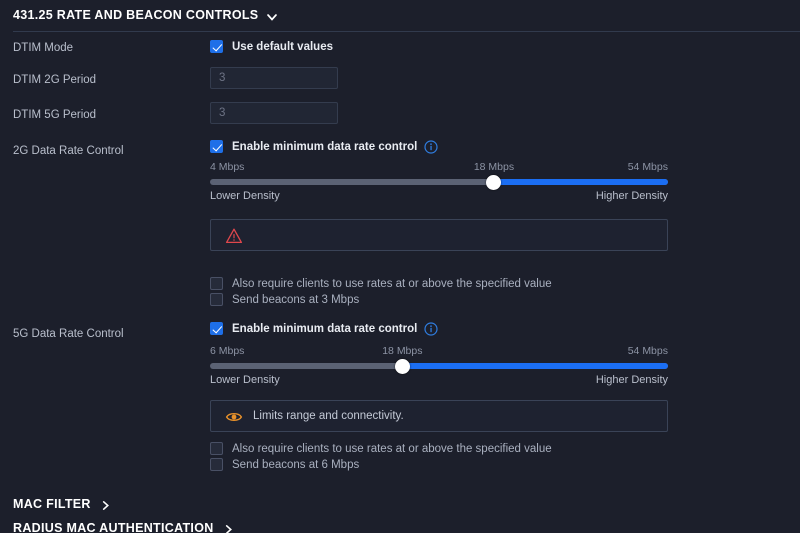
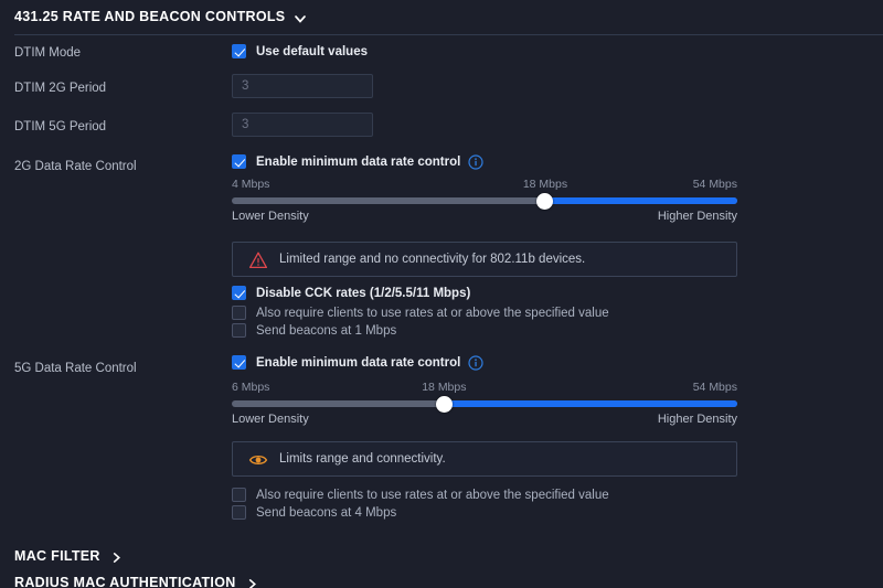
  431.25 RATE AND BEACON CONTROLS
  DTIM Mode
  Use default values
  DTIM 2G Period
  3
  DTIM 5G Period
  3
  2G Data Rate Control
  Enable minimum data rate control
  4 Mbps
  18 Mbps
  54 Mbps
  Lower Density
  Higher Density
+ Limited range and no connectivity for 802.11b devices.
+ Disable CCK rates (1/2/5.5/11 Mbps)
  Also require clients to use rates at or above the specified value
- Send beacons at 3 Mbps
+ Send beacons at 1 Mbps
  5G Data Rate Control
  Enable minimum data rate control
  6 Mbps
  18 Mbps
  54 Mbps
  Lower Density
  Higher Density
  Limits range and connectivity.
  Also require clients to use rates at or above the specified value
- Send beacons at 6 Mbps
+ Send beacons at 4 Mbps
  MAC FILTER
  RADIUS MAC AUTHENTICATION
